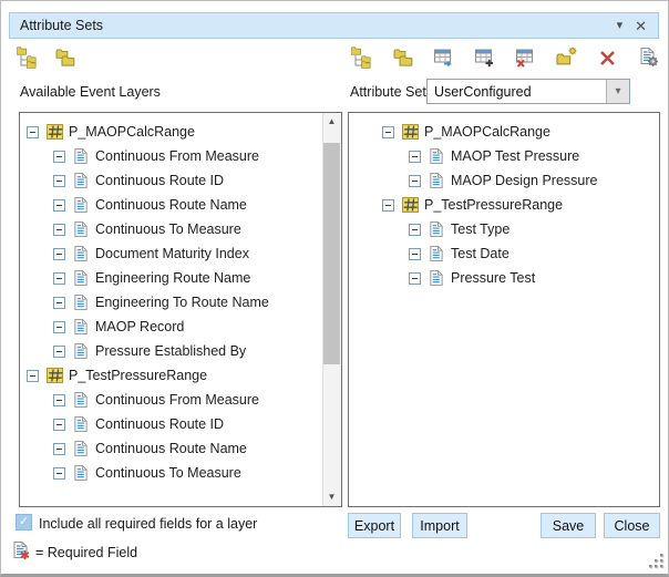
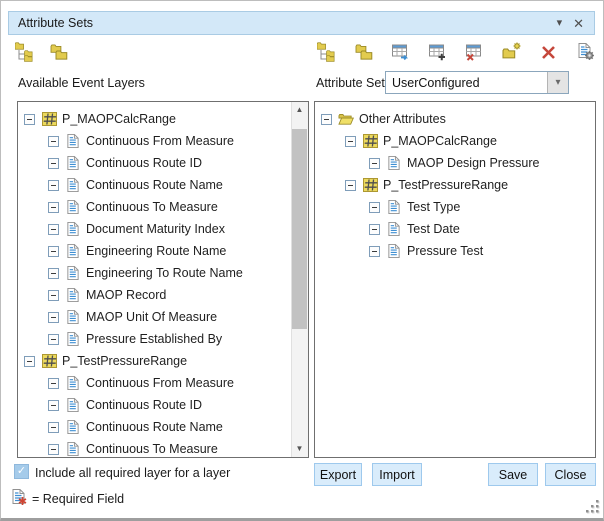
  Attribute Sets
  ▾
  ✕
  Available Event Layers
  Attribute Set
  UserConfigured
  ▾
  P_MAOPCalcRange
  Continuous From Measure
  Continuous Route ID
  Continuous Route Name
  Continuous To Measure
  Document Maturity Index
  Engineering Route Name
  Engineering To Route Name
  MAOP Record
+ MAOP Unit Of Measure
  Pressure Established By
  P_TestPressureRange
  Continuous From Measure
  Continuous Route ID
  Continuous Route Name
  Continuous To Measure
  ▲
  ▼
+ Other Attributes
  P_MAOPCalcRange
- MAOP Test Pressure
  MAOP Design Pressure
  P_TestPressureRange
  Test Type
  Test Date
  Pressure Test
  ✓
- Include all required fields for a layer
+ Include all required layer for a layer
  = Required Field
  Export
  Import
  Save
  Close
